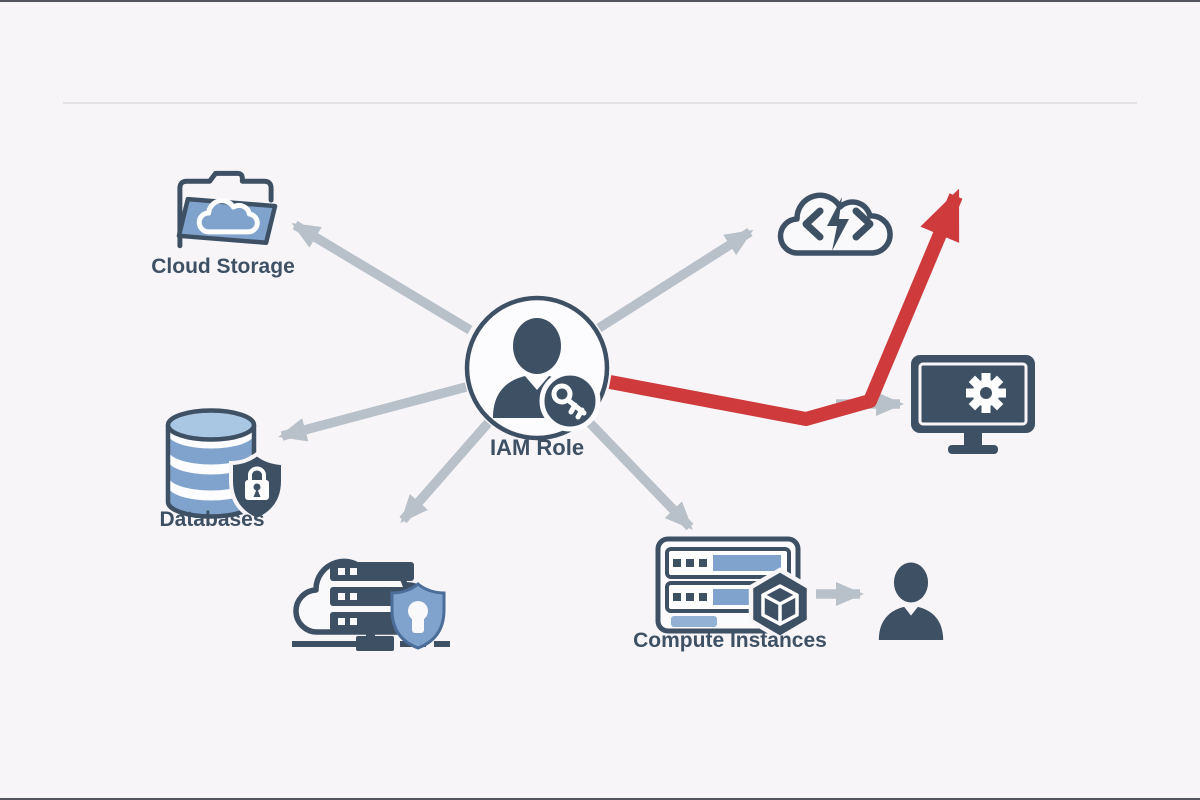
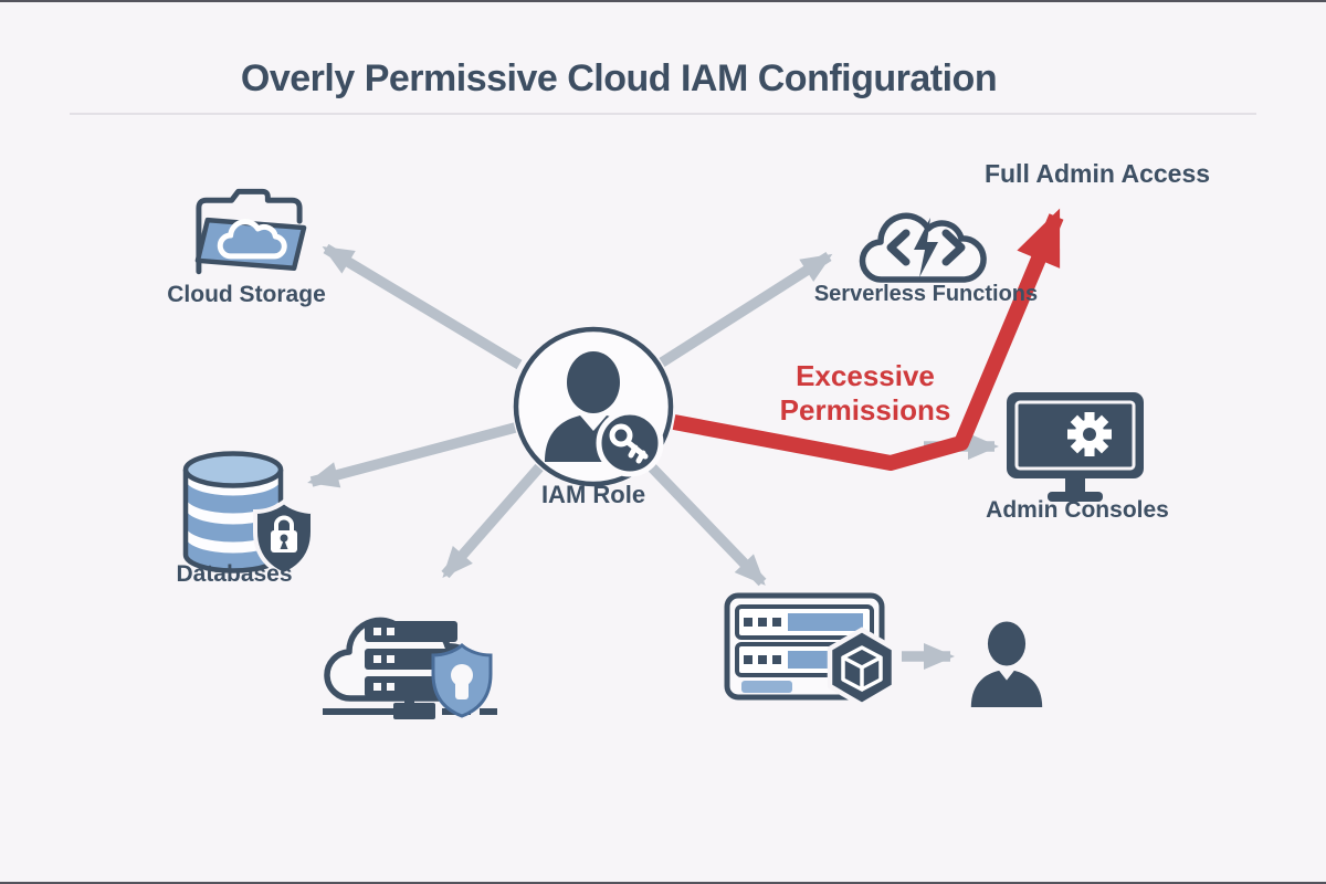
+ Overly Permissive Cloud IAM Configuration
  IAM Role
  Cloud Storage
+ Serverless Functions
+ Full Admin Access
+ Excessive Permissions
+ Admin Consoles
  Databases
- Compute Instances
